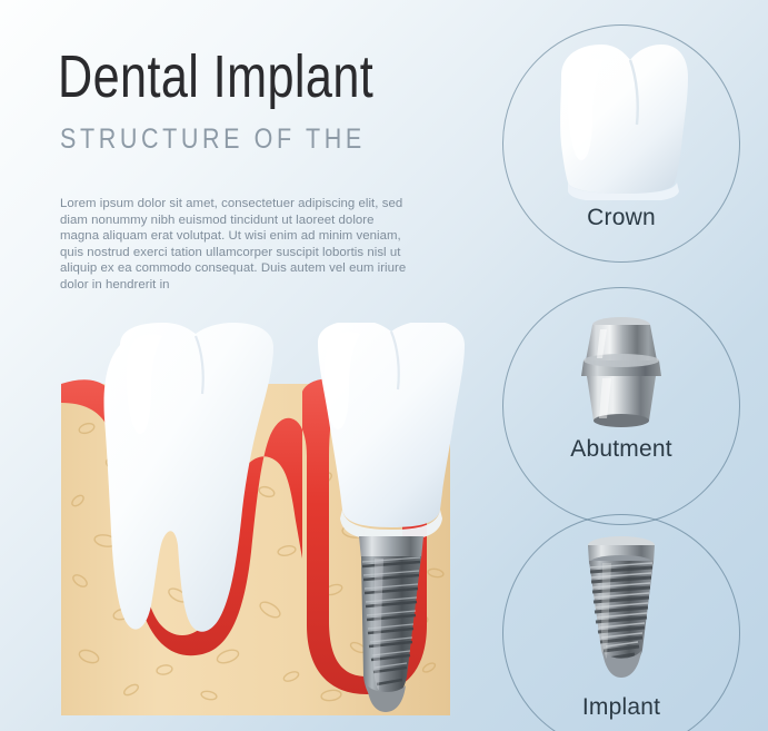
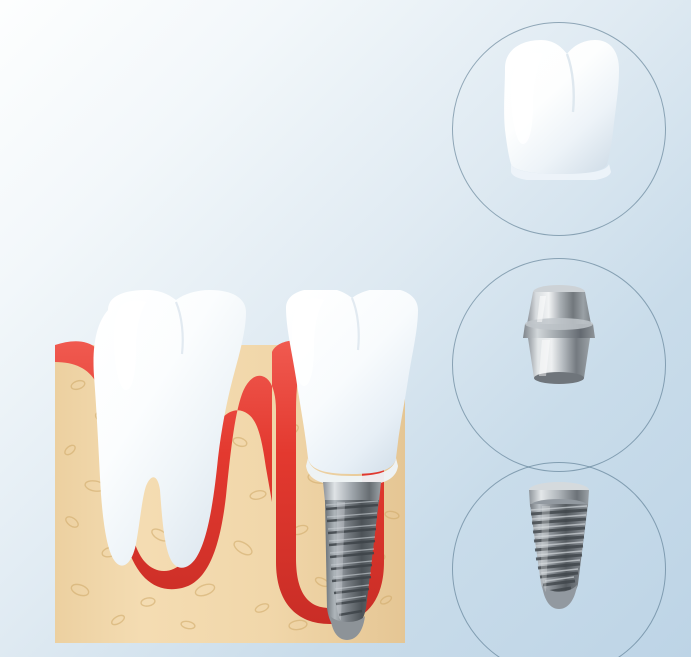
- Dental Implant
- STRUCTURE OF THE
- Lorem ipsum dolor sit amet, consectetuer adipiscing elit, sed diam nonummy nibh euismod tincidunt ut laoreet dolore magna aliquam erat volutpat. Ut wisi enim ad minim veniam, quis nostrud exerci tation ullamcorper suscipit lobortis nisl ut aliquip ex ea commodo consequat. Duis autem vel eum iriure dolor in hendrerit in
- Crown
- Abutment
- Implant
